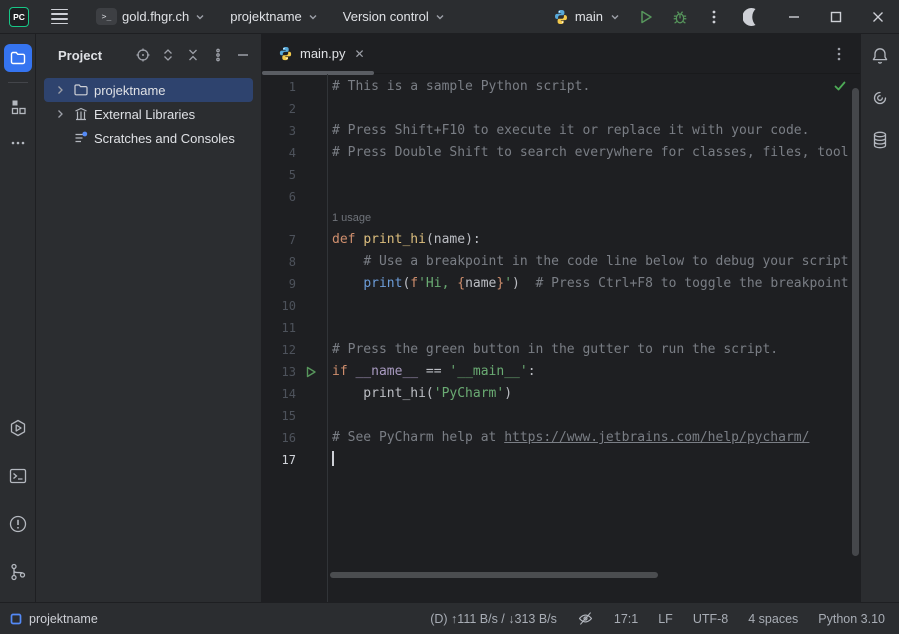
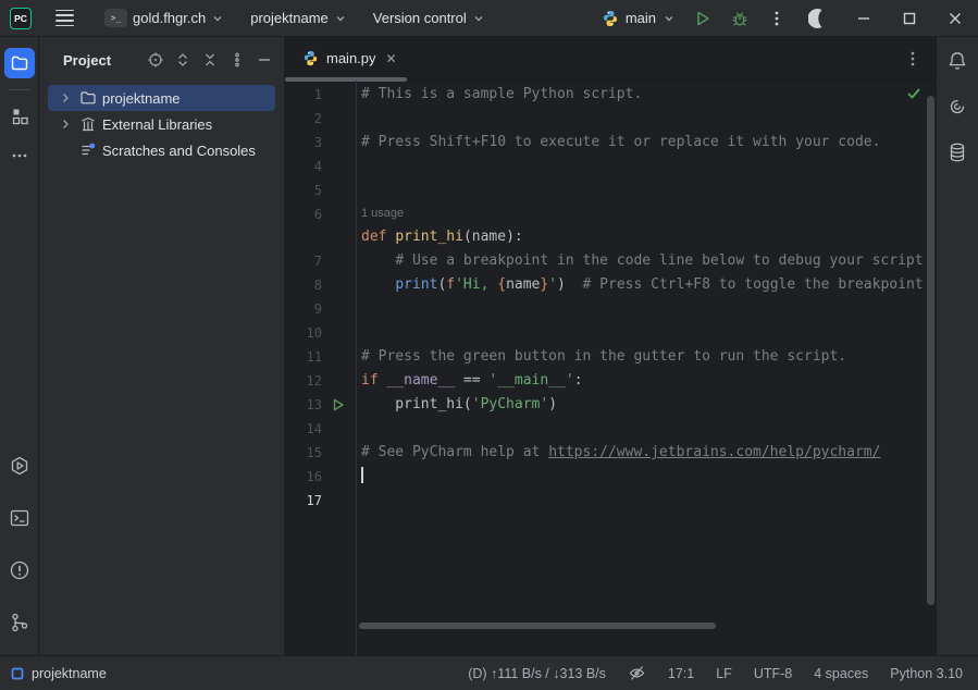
  PC
  >_
  gold.fhgr.ch
  projektname
  Version control
  main
  Project
  projektname
  External Libraries
  Scratches and Consoles
  main.py
  ✕
  1
  2
  3
  4
  5
  6
  7
  8
  9
  10
  11
  12
  13
  14
  15
  16
  17
  # This is a sample Python script.
  # Press Shift+F10 to execute it or replace it with your code.
- # Press Double Shift to search everywhere for classes, files, tool
  1 usage
  def print_hi(name):
  # Use a breakpoint in the code line below to debug your script
  print(f'Hi, {name}') # Press Ctrl+F8 to toggle the breakpoint
  # Press the green button in the gutter to run the script.
  if __name__ == '__main__':
  print_hi('PyCharm')
  # See PyCharm help at https://www.jetbrains.com/help/pycharm/
  projektname
  (D) ↑111 B/s / ↓313 B/s
  17:1
  LF
  UTF-8
  4 spaces
  Python 3.10
